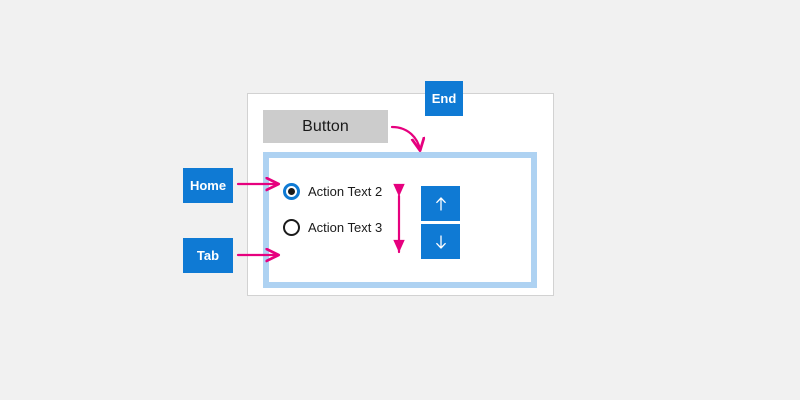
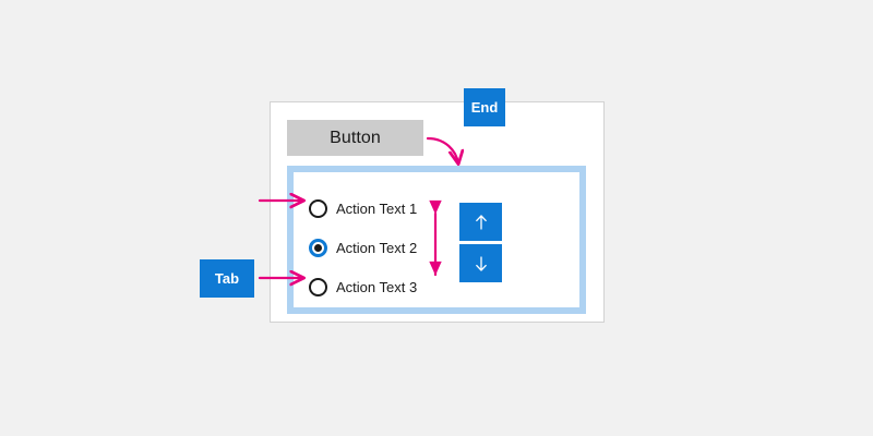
  Button
+ Action Text 1
  Action Text 2
  Action Text 3
  End
- Home
  Tab
